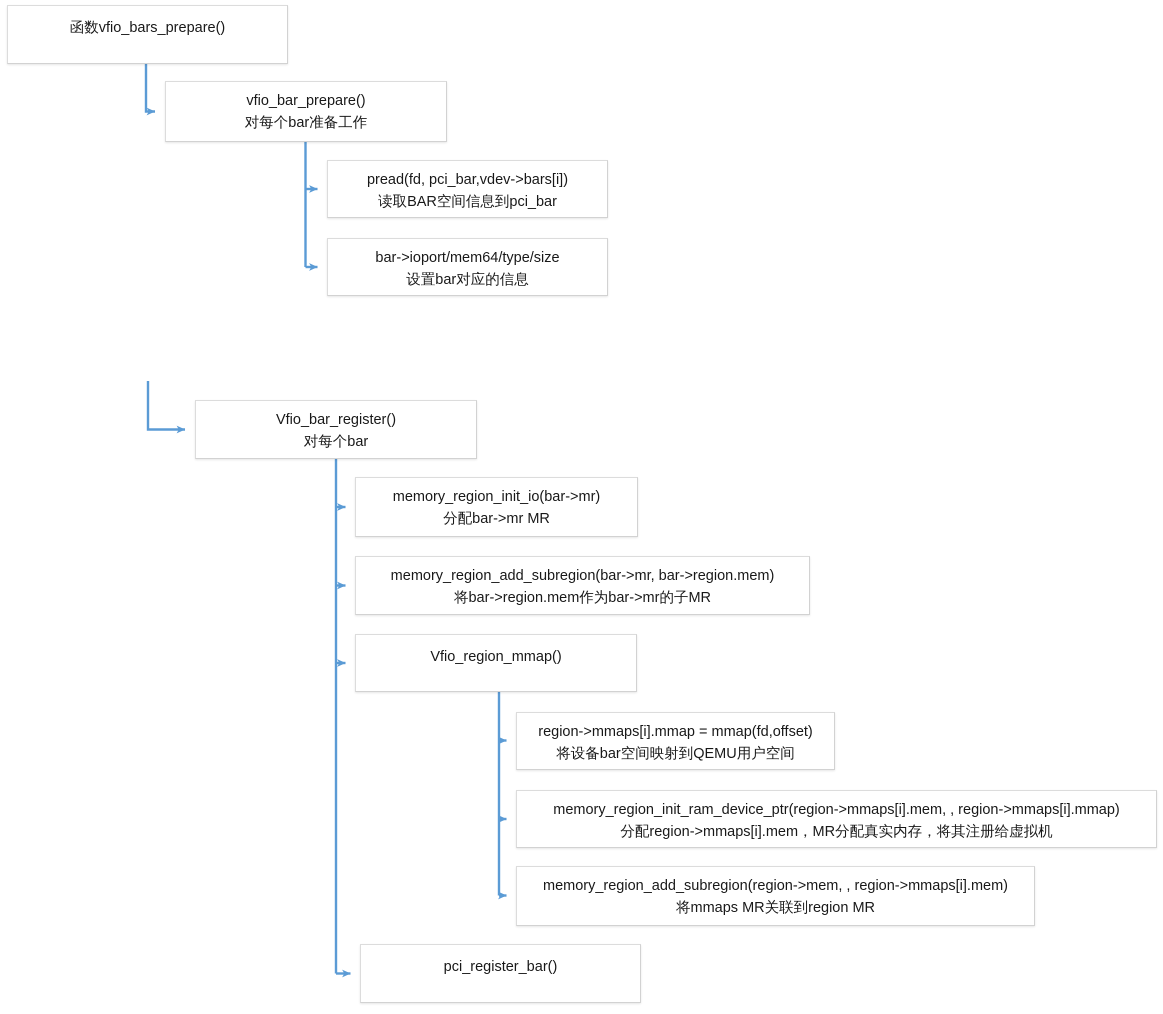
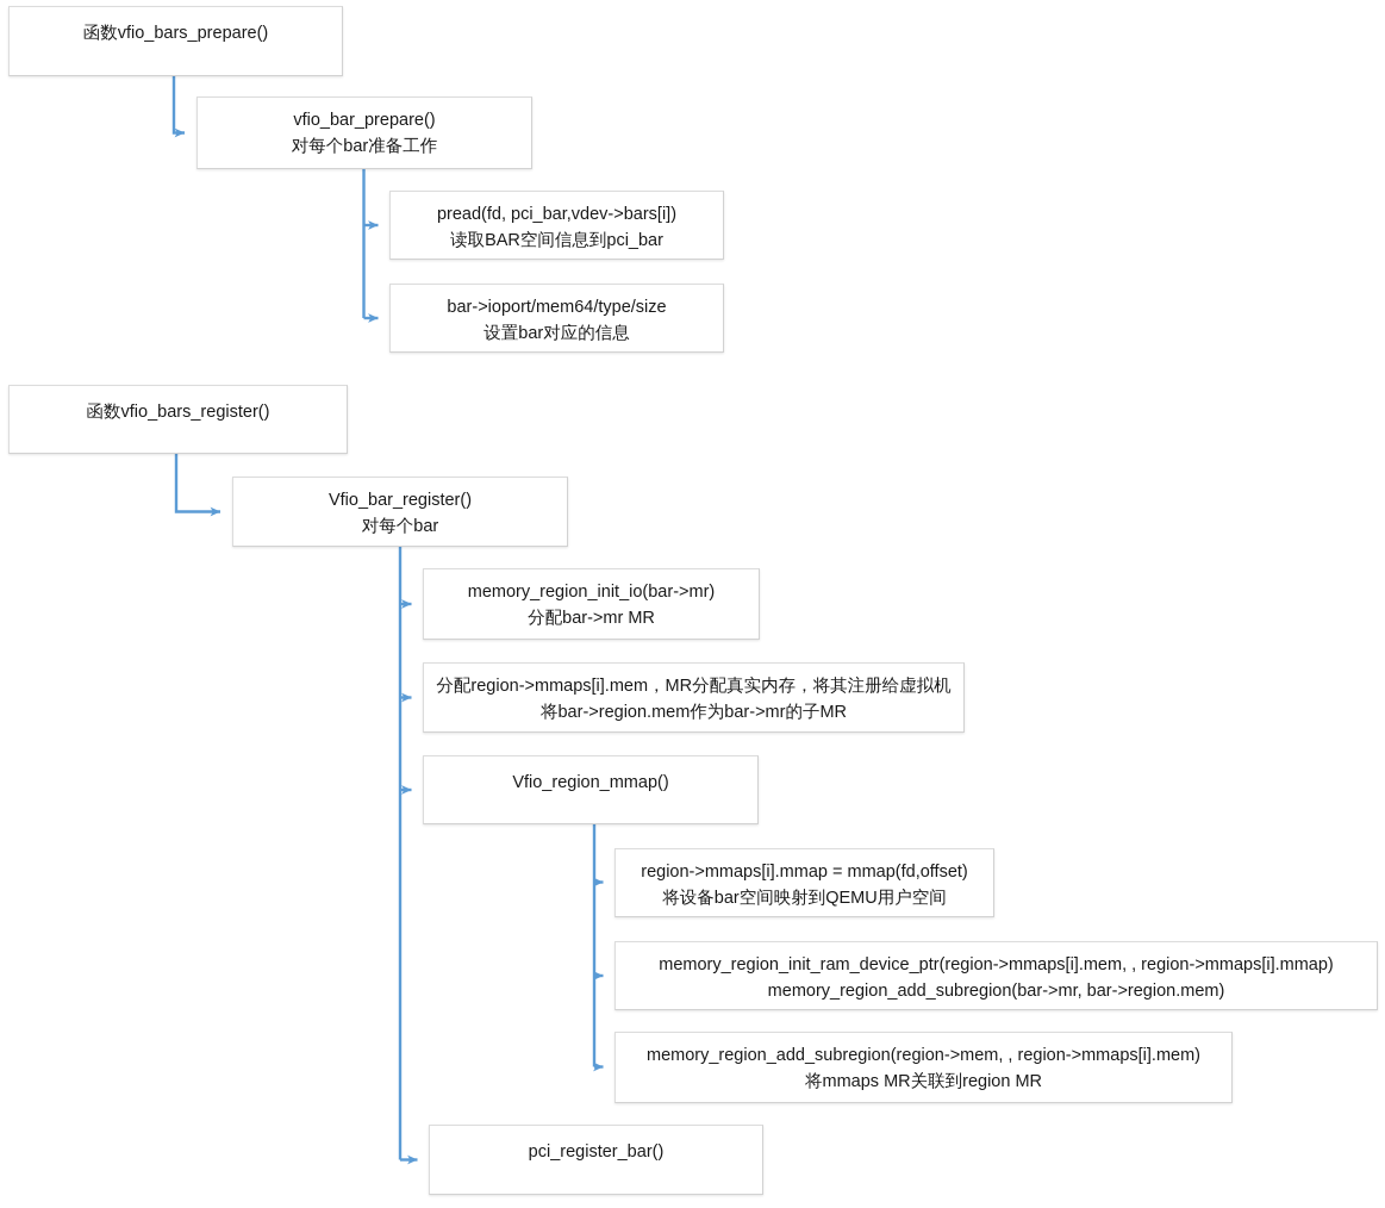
  函数vfio_bars_prepare()
  vfio_bar_prepare()
  对每个bar准备工作
  pread(fd, pci_bar,vdev->bars[i])
  读取BAR空间信息到pci_bar
  bar->ioport/mem64/type/size
  设置bar对应的信息
+ 函数vfio_bars_register()
  Vfio_bar_register()
  对每个bar
  memory_region_init_io(bar->mr)
  分配bar->mr MR
- memory_region_add_subregion(bar->mr, bar->region.mem)
+ 分配region->mmaps[i].mem，MR分配真实内存，将其注册给虚拟机
  将bar->region.mem作为bar->mr的子MR
  Vfio_region_mmap()
  region->mmaps[i].mmap = mmap(fd,offset)
  将设备bar空间映射到QEMU用户空间
  memory_region_init_ram_device_ptr(region->mmaps[i].mem, , region->mmaps[i].mmap)
- 分配region->mmaps[i].mem，MR分配真实内存，将其注册给虚拟机
+ memory_region_add_subregion(bar->mr, bar->region.mem)
  memory_region_add_subregion(region->mem, , region->mmaps[i].mem)
  将mmaps MR关联到region MR
  pci_register_bar()
